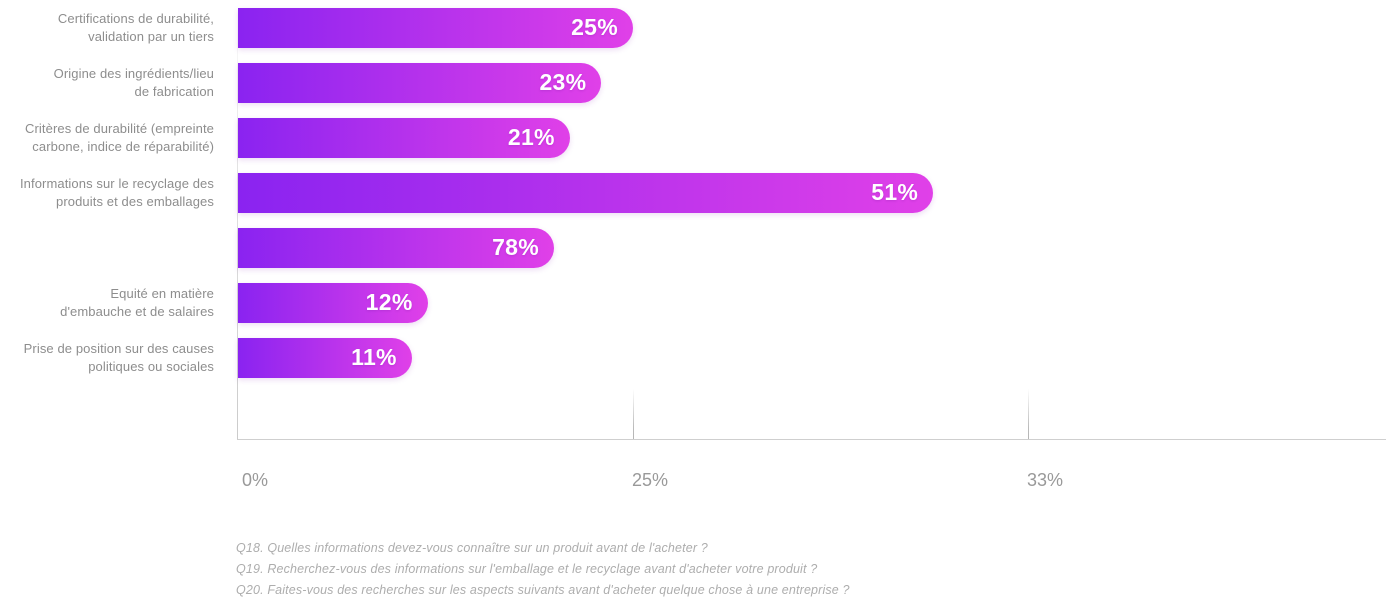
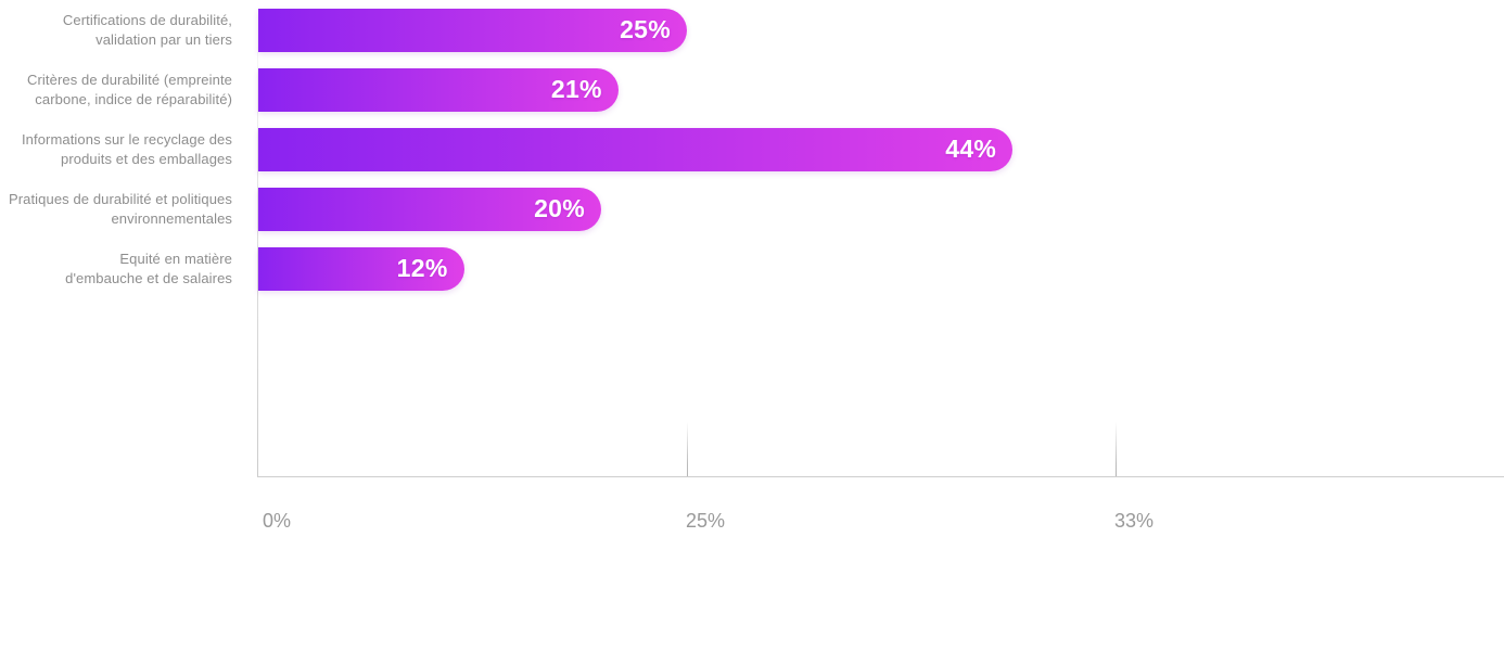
  Certifications de durabilité,
  validation par un tiers
  25%
- Origine des ingrédients/lieu
- de fabrication
- 23%
  Critères de durabilité (empreinte
  carbone, indice de réparabilité)
  21%
  Informations sur le recyclage des
  produits et des emballages
- 51%
+ 44%
+ Pratiques de durabilité et politiques
+ environnementales
- 78%
+ 20%
  Equité en matière
  d'embauche et de salaires
  12%
- Prise de position sur des causes
- politiques ou sociales
- 11%
  0%
  25%
  33%
- Q18. Quelles informations devez-vous connaître sur un produit avant de l'acheter ?
- Q19. Recherchez-vous des informations sur l'emballage et le recyclage avant d'acheter votre produit ?
- Q20. Faites-vous des recherches sur les aspects suivants avant d'acheter quelque chose à une entreprise ?
